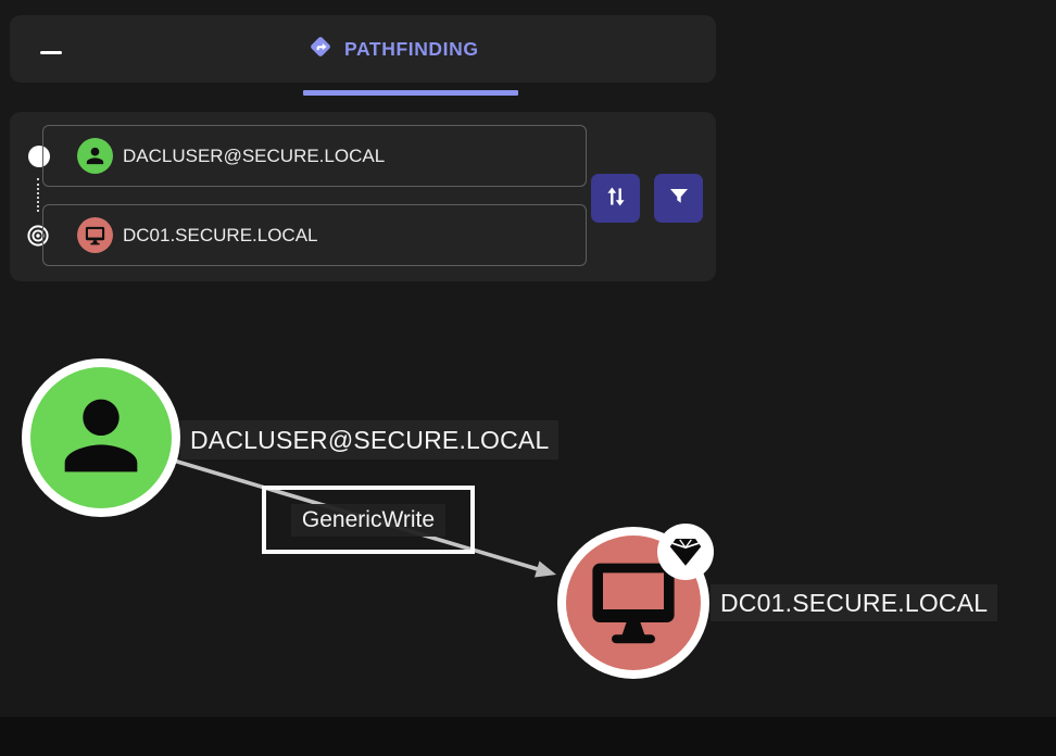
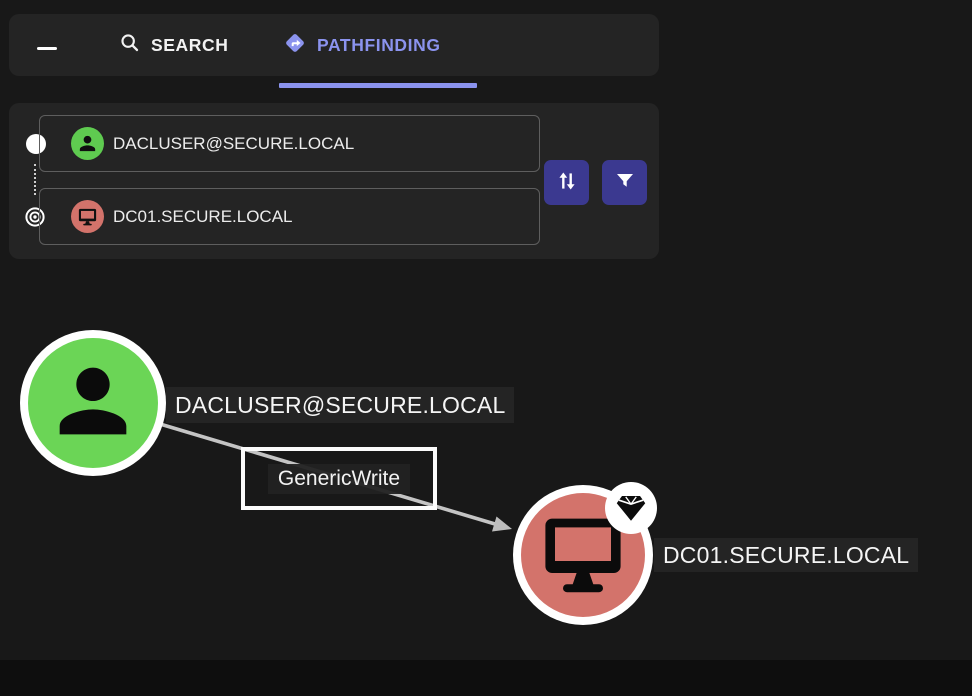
+ SEARCH
  PATHFINDING
  DACLUSER@SECURE.LOCAL
  DC01.SECURE.LOCAL
  DACLUSER@SECURE.LOCAL
  GenericWrite
  DC01.SECURE.LOCAL
